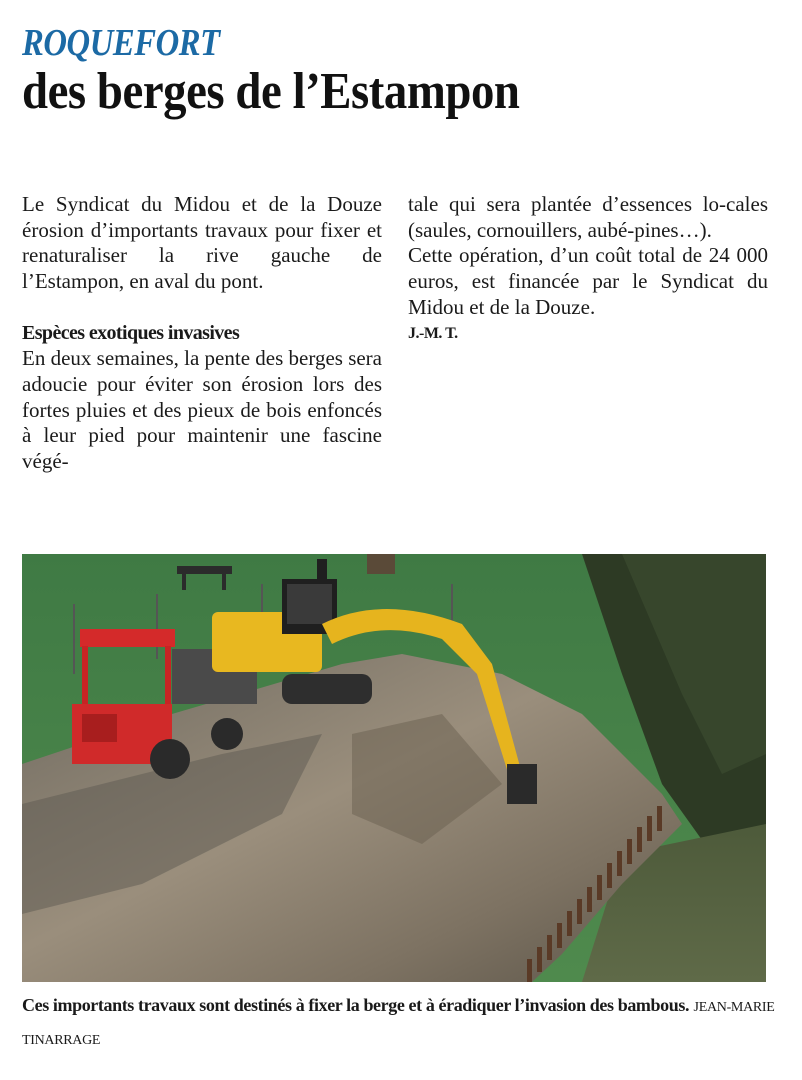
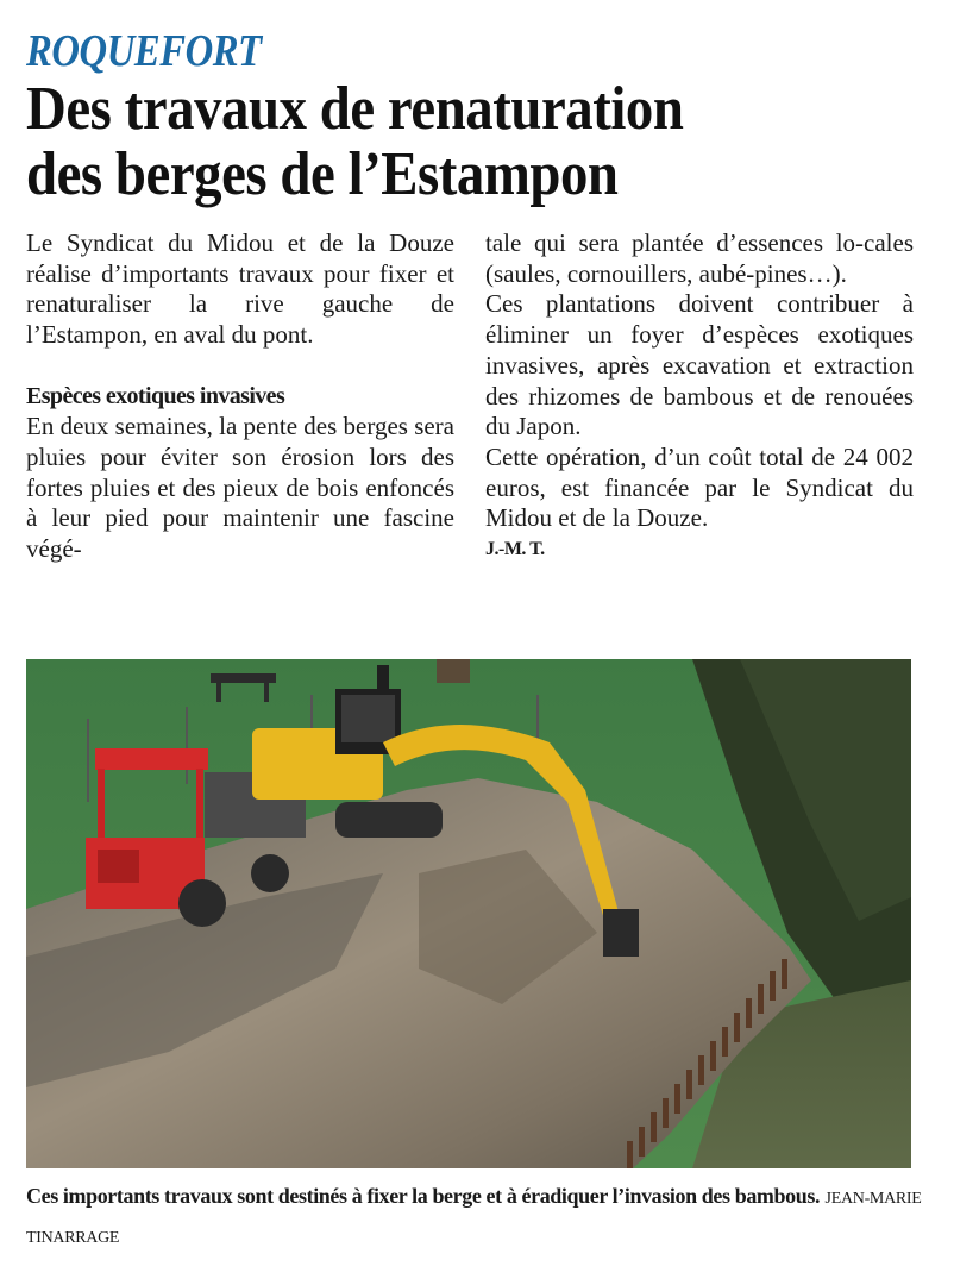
  ROQUEFORT
+ Des travaux de renaturation
  des berges de l’Estampon
- Le Syndicat du Midou et de la Douze érosion d’importants travaux pour fixer et renaturaliser la rive gauche de l’Estampon, en aval du pont.
+ Le Syndicat du Midou et de la Douze réalise d’importants travaux pour fixer et renaturaliser la rive gauche de l’Estampon, en aval du pont.
  Espèces exotiques invasives
- En deux semaines, la pente des berges sera adoucie pour éviter son érosion lors des fortes pluies et des pieux de bois enfoncés à leur pied pour maintenir une fascine végé-
+ En deux semaines, la pente des berges sera pluies pour éviter son érosion lors des fortes pluies et des pieux de bois enfoncés à leur pied pour maintenir une fascine végé-
  tale qui sera plantée d’essences lo-cales (saules, cornouillers, aubé-pines…).
+ Ces plantations doivent contribuer à éliminer un foyer d’espèces exotiques invasives, après excavation et extraction des rhizomes de bambous et de renouées du Japon.
- Cette opération, d’un coût total de 24 000 euros, est financée par le Syndicat du Midou et de la Douze.
+ Cette opération, d’un coût total de 24 002 euros, est financée par le Syndicat du Midou et de la Douze.
  J.-M. T.
  Ces importants travaux sont destinés à fixer la berge et à éradiquer l’invasion des bambous. JEAN-MARIE TINARRAGE
